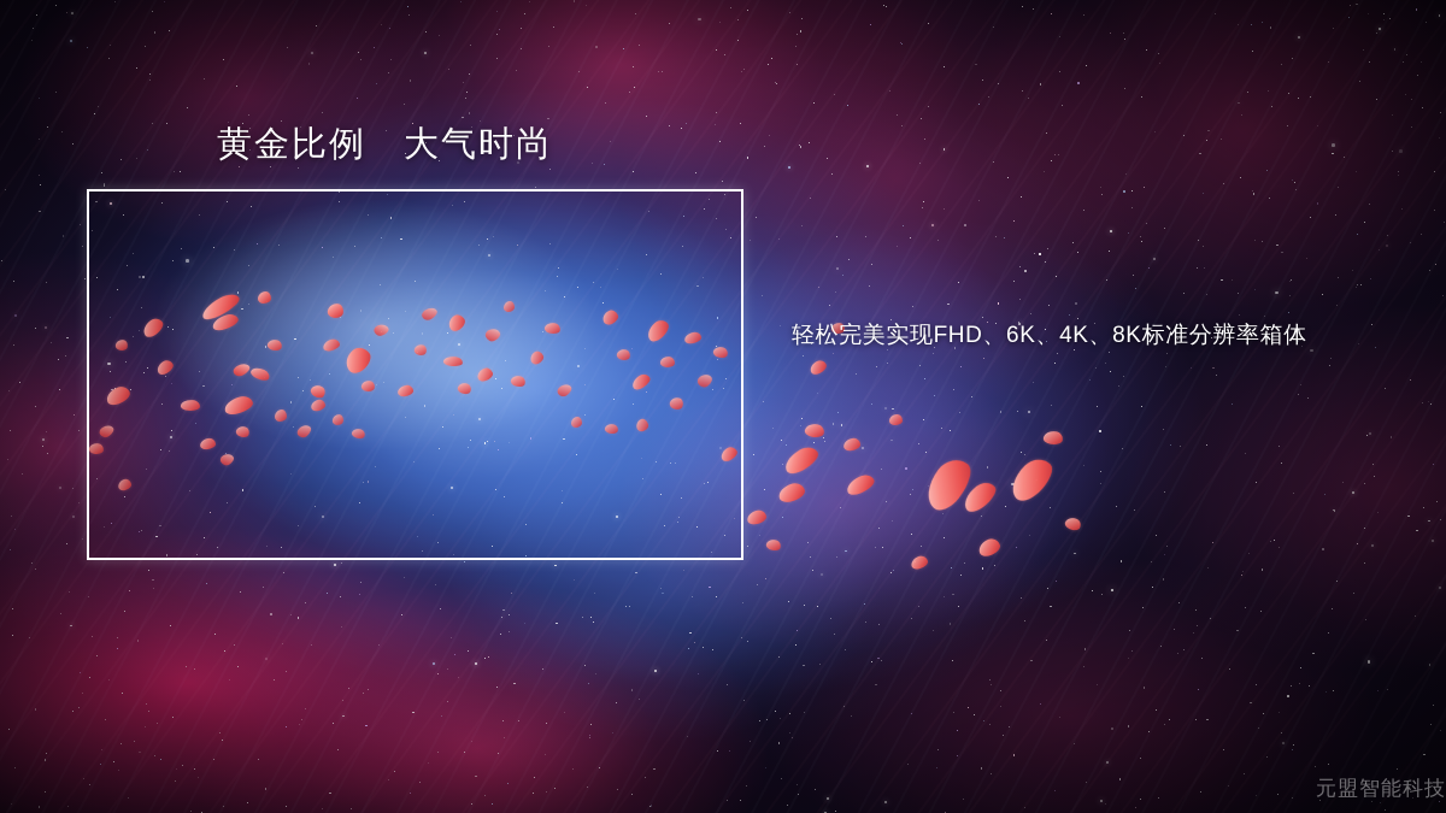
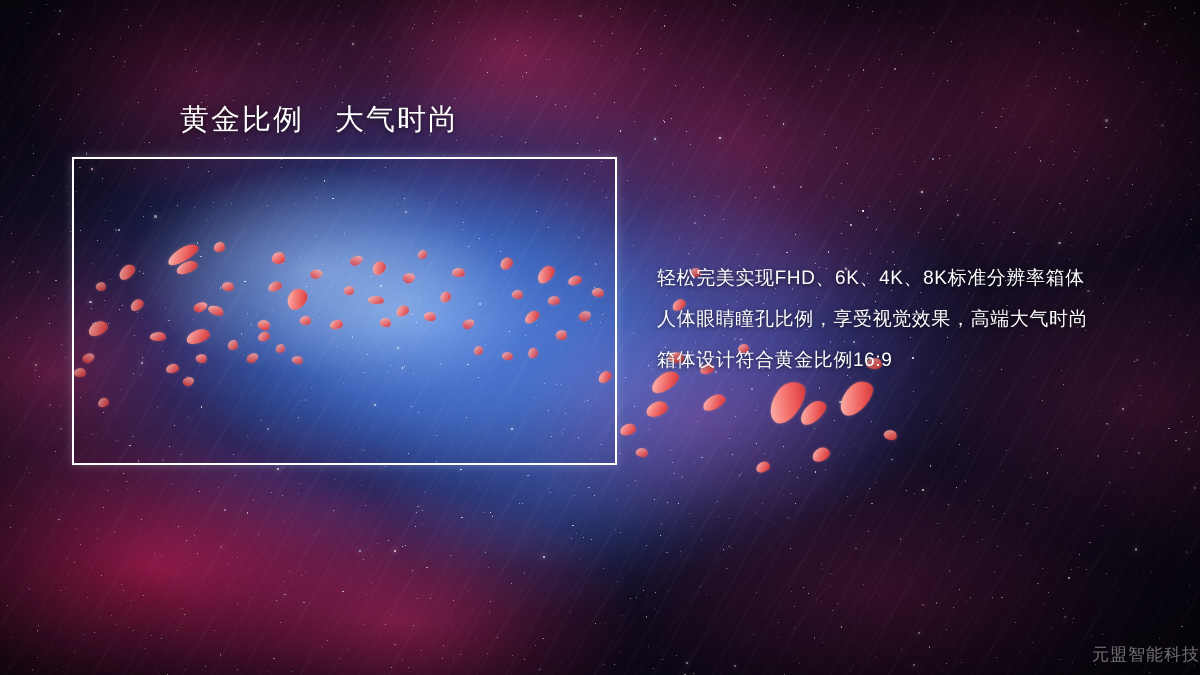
  黄金比例 大气时尚
  轻松完美实现FHD、6K、4K、8K标准分辨率箱体
+ 人体眼睛瞳孔比例，享受视觉效果，高端大气时尚
+ 箱体设计符合黄金比例16:9
  元盟智能科技
